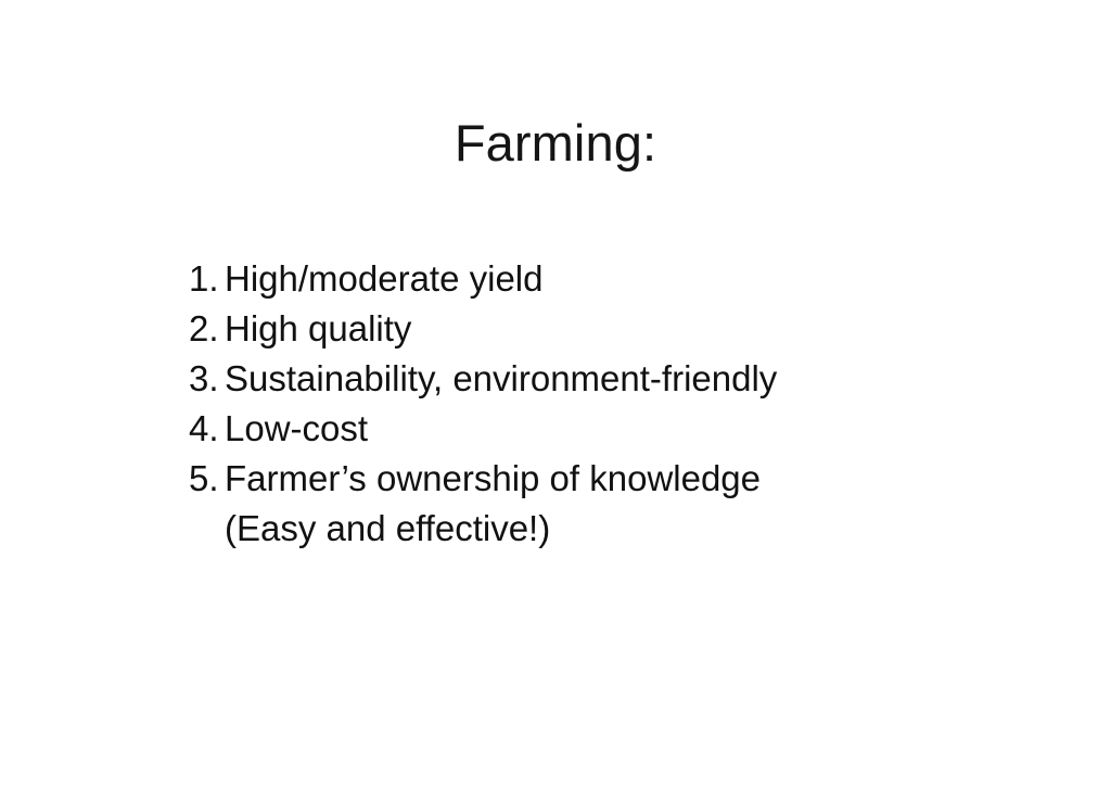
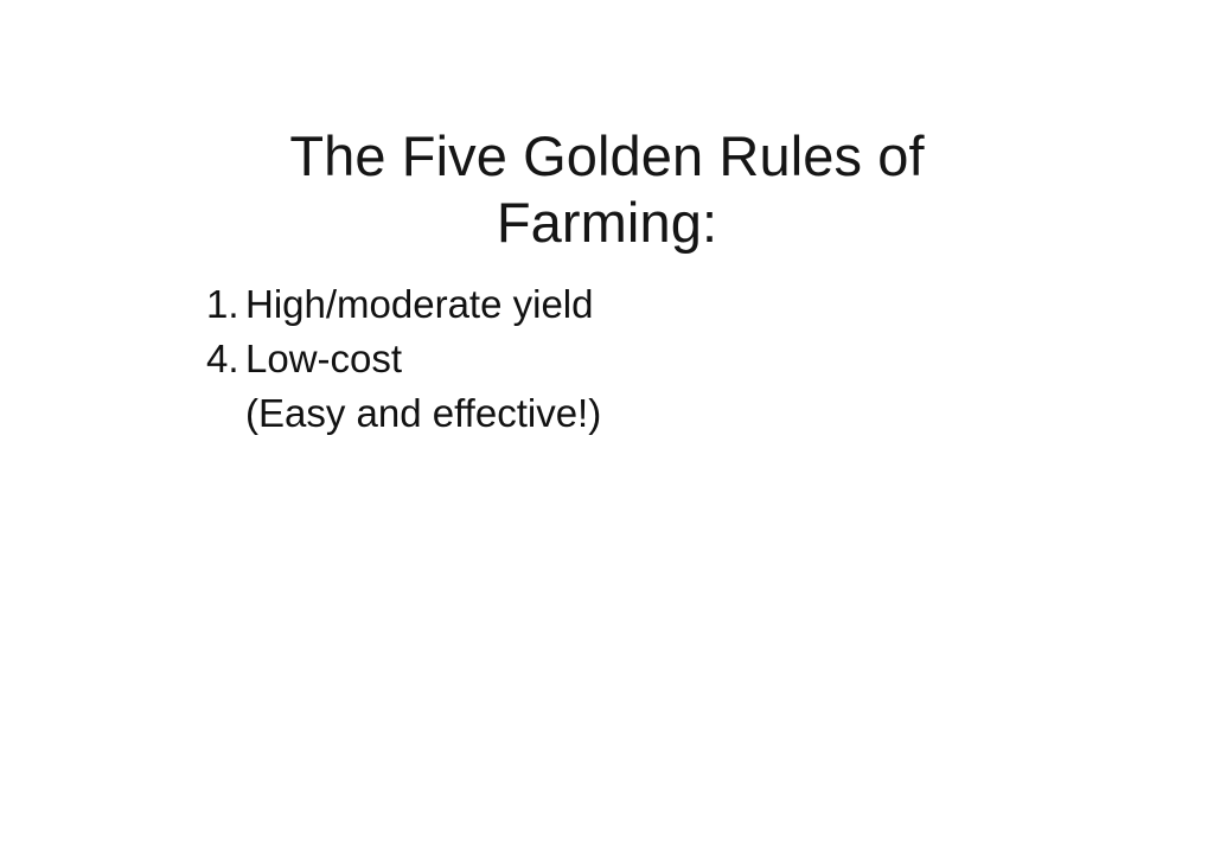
+ The Five Golden Rules of
  Farming:
  1.
  High/moderate yield
- 2.
- High quality
- 3.
- Sustainability, environment-friendly
  4.
  Low-cost
- 5.
- Farmer’s ownership of knowledge
  (Easy and effective!)
